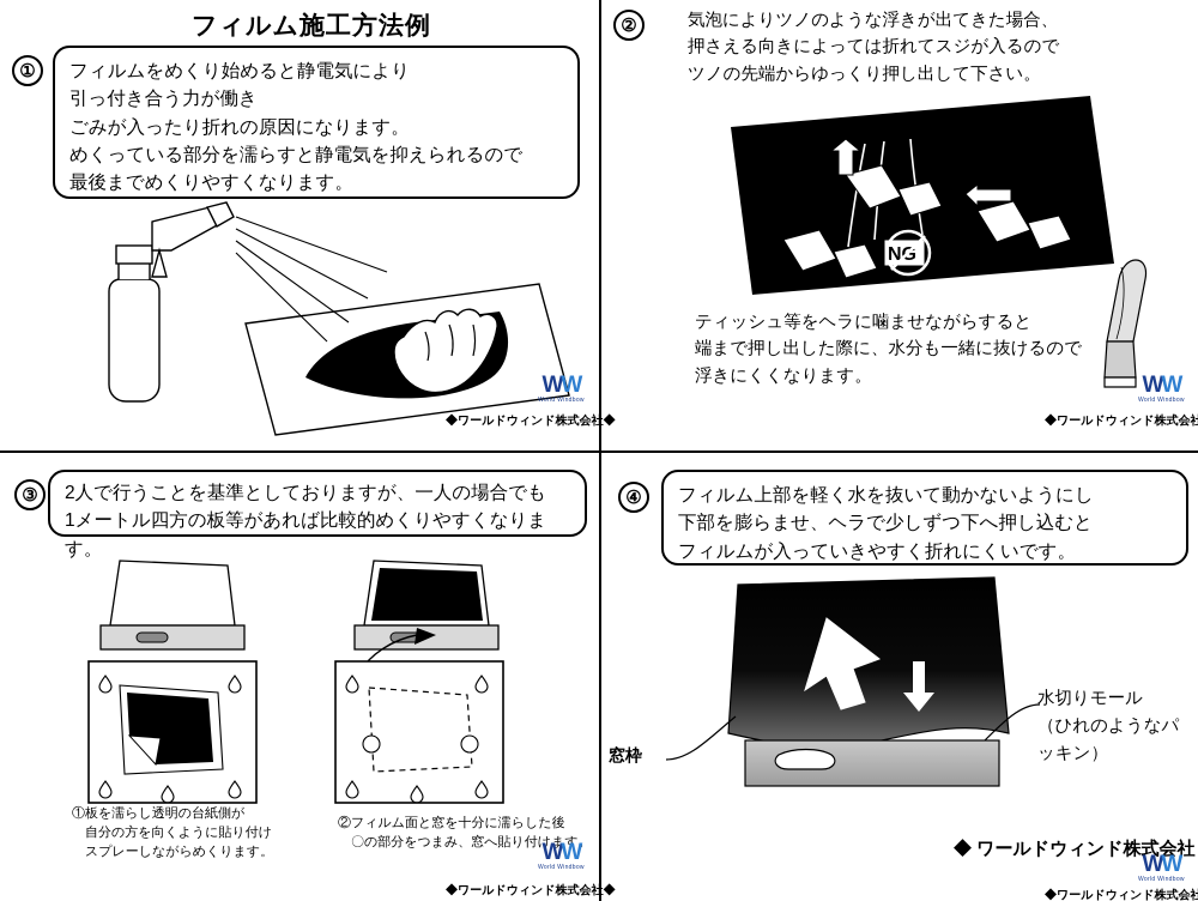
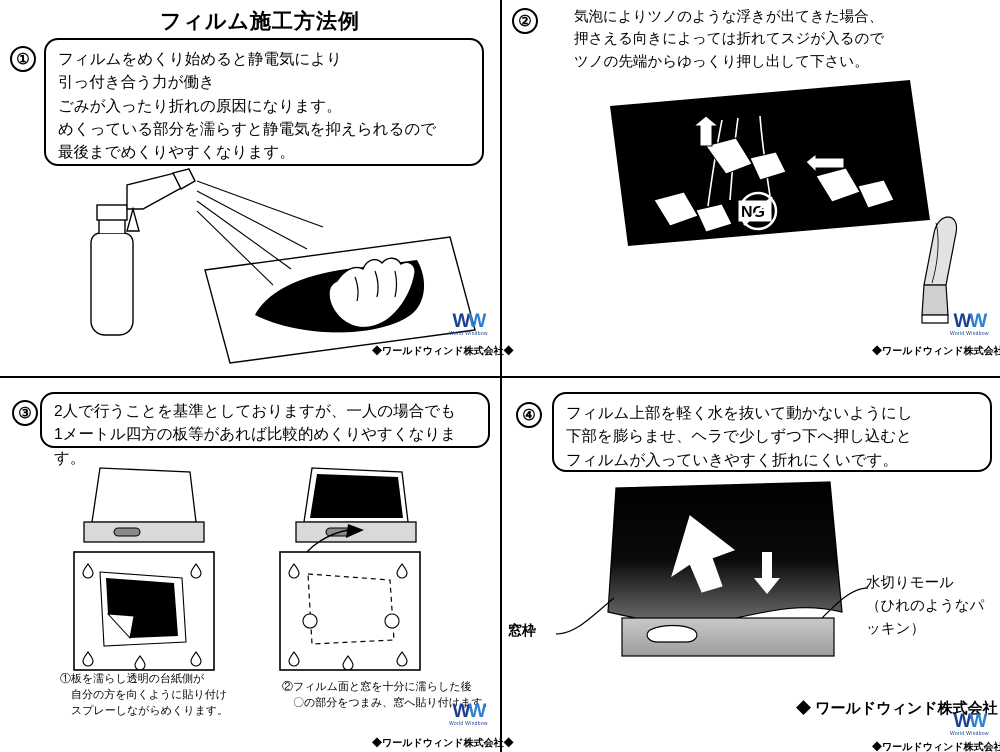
  フィルム施工方法例
  ①
  フィルムをめくり始めると静電気により
  引っ付き合う力が働き
  ごみが入ったり折れの原因になります。
  めくっている部分を濡らすと静電気を抑えられるので
  最後までめくりやすくなります。
  WW
  ◆ワールドウィンド株式会社◆
  ②
  気泡によりツノのような浮きが出てきた場合、
  押さえる向きによっては折れてスジが入るので
  ツノの先端からゆっくり押し出して下さい。
  NG
- ティッシュ等をヘラに噛ませながらすると
- 端まで押し出した際に、水分も一緒に抜けるので
- 浮きにくくなります。
  WW
  ◆ワールドウィンド株式会社
  ③
  2人で行うことを基準としておりますが、一人の場合でも
  1メートル四方の板等があれば比較的めくりやすくなります。
  ①板を濡らし透明の台紙側が
  自分の方を向くように貼り付け
  スプレーしながらめくります。
  ②フィルム面と窓を十分に濡らした後
  〇の部分をつまみ、窓へ貼り付けます。
  WW
  ◆ワールドウィンド株式会社◆
  ④
  フィルム上部を軽く水を抜いて動かないようにし
  下部を膨らませ、ヘラで少しずつ下へ押し込むと
  フィルムが入っていきやすく折れにくいです。
  窓枠
  水切りモール
  （ひれのようなパッキン）
  ◆ ワールドウィンド株式会社
  WW
  ◆ワールドウィンド株式会社
